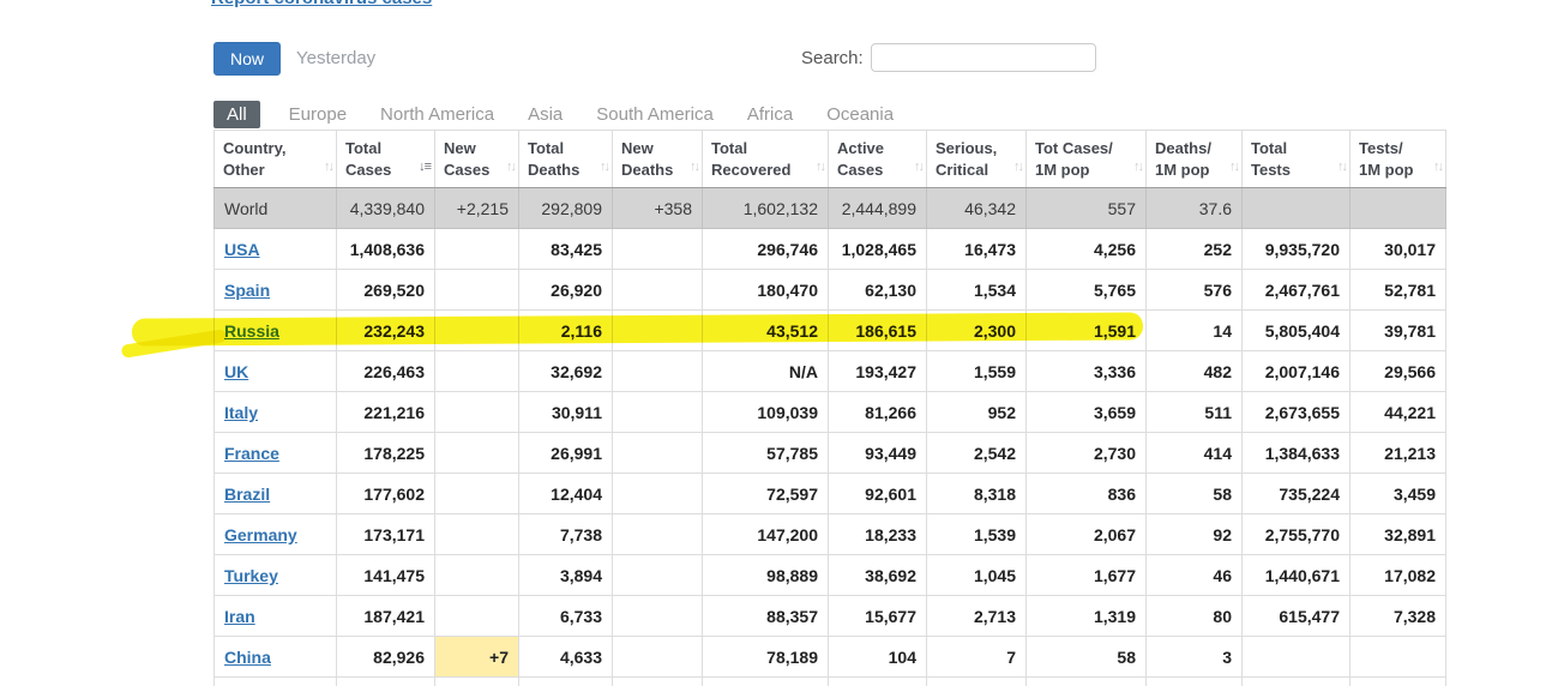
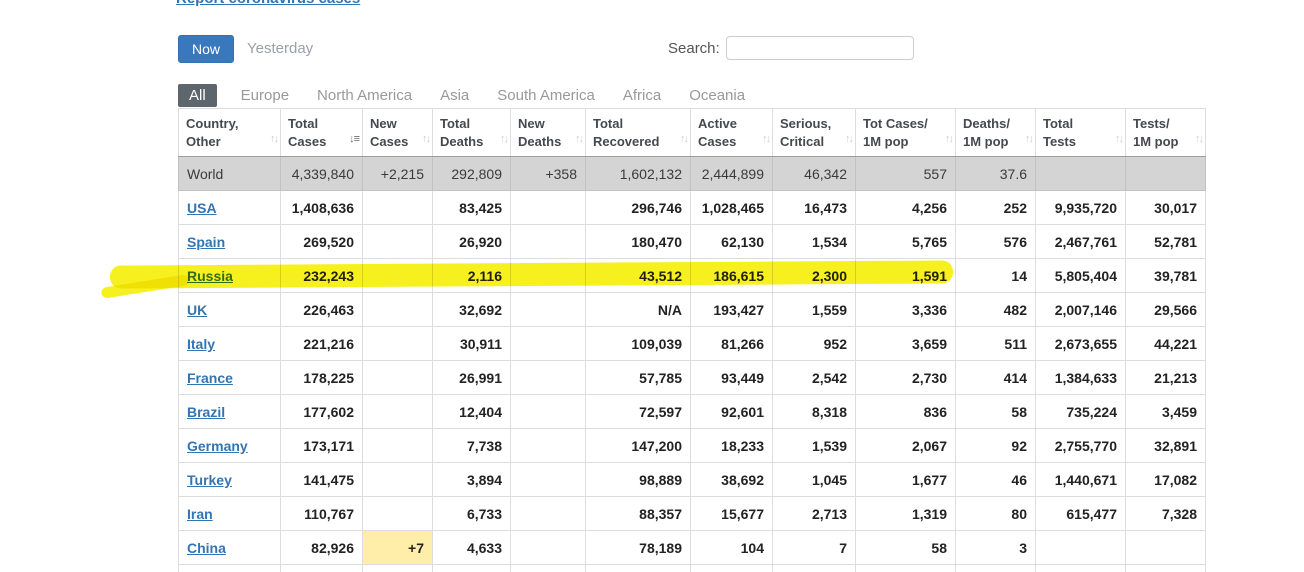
  Now
  Yesterday
  Search:
  All
  Europe
  North America
  Asia
  South America
  Africa
  Oceania
  Country, Other ↑↓	Total Cases ↓≡	New Cases ↑↓	Total Deaths ↑↓	New Deaths ↑↓	Total Recovered ↑↓	Active Cases ↑↓	Serious, Critical ↑↓	Tot Cases/ 1M pop ↑↓	Deaths/ 1M pop ↑↓	Total Tests ↑↓	Tests/ 1M pop ↑↓
  World	4,339,840	+2,215	292,809	+358	1,602,132	2,444,899	46,342	557	37.6
  USA	1,408,636		83,425		296,746	1,028,465	16,473	4,256	252	9,935,720	30,017
  Spain	269,520		26,920		180,470	62,130	1,534	5,765	576	2,467,761	52,781
  Russia	232,243		2,116		43,512	186,615	2,300	1,591	14	5,805,404	39,781
  UK	226,463		32,692		N/A	193,427	1,559	3,336	482	2,007,146	29,566
  Italy	221,216		30,911		109,039	81,266	952	3,659	511	2,673,655	44,221
  France	178,225		26,991		57,785	93,449	2,542	2,730	414	1,384,633	21,213
  Brazil	177,602		12,404		72,597	92,601	8,318	836	58	735,224	3,459
  Germany	173,171		7,738		147,200	18,233	1,539	2,067	92	2,755,770	32,891
  Turkey	141,475		3,894		98,889	38,692	1,045	1,677	46	1,440,671	17,082
- Iran	187,421		6,733		88,357	15,677	2,713	1,319	80	615,477	7,328
+ Iran	110,767		6,733		88,357	15,677	2,713	1,319	80	615,477	7,328
  China	82,926	+7	4,633		78,189	104	7	58	3
